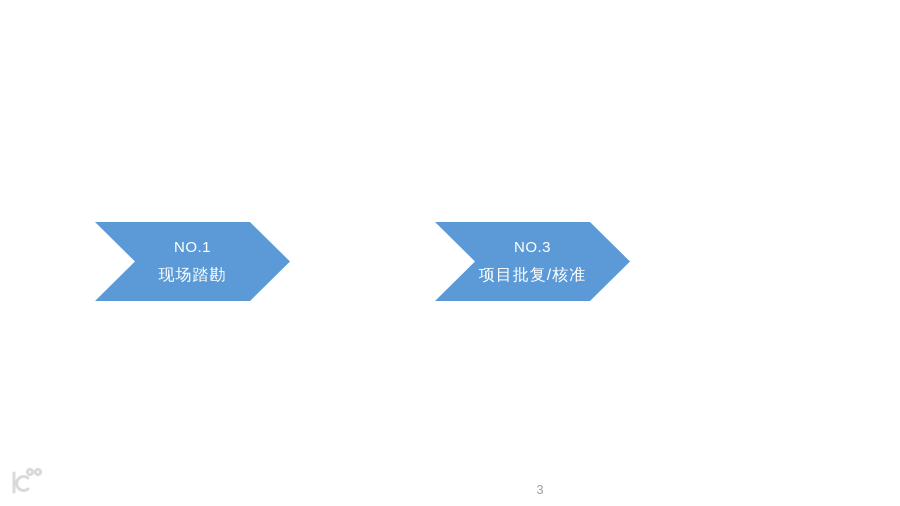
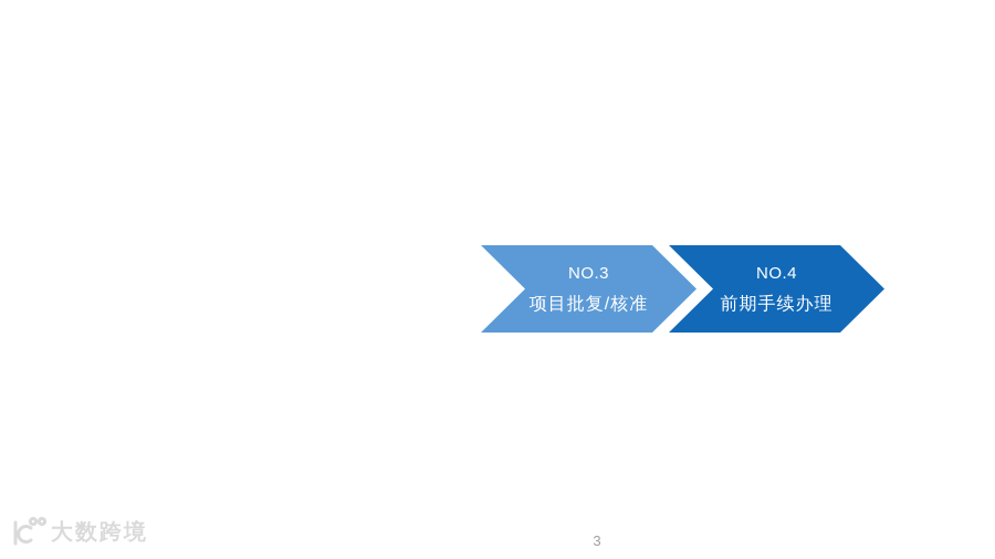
- NO.1
- 现场踏勘
  NO.3
  项目批复/核准
+ NO.4
+ 前期手续办理
+ 大数跨境
  3
